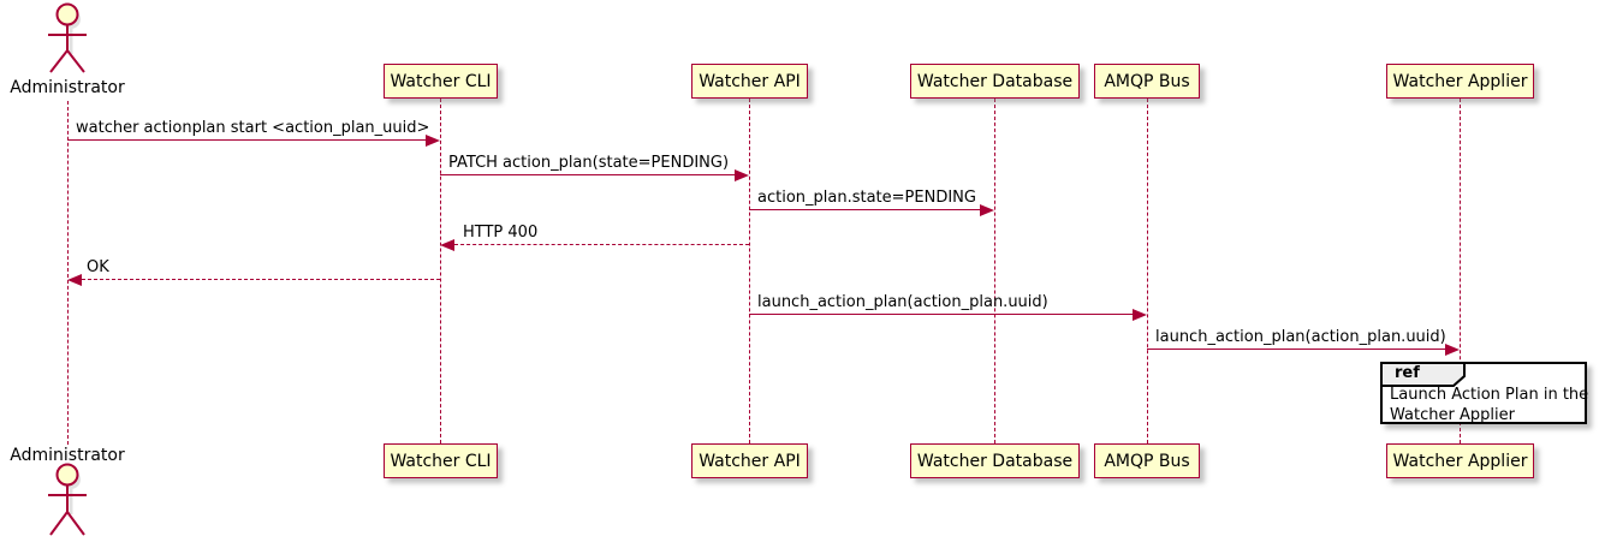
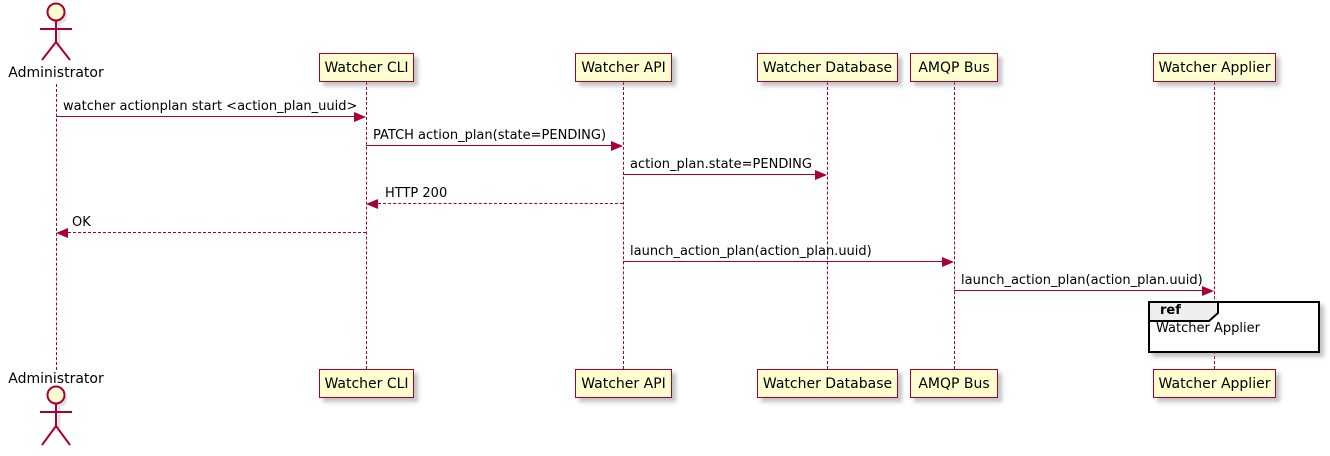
  Administrator
  Watcher CLI
  Watcher API
  Watcher Database
  AMQP Bus
  Watcher Applier
  watcher actionplan start <action_plan_uuid>
  PATCH action_plan(state=PENDING)
  action_plan.state=PENDING
- HTTP 400
+ HTTP 200
  OK
  launch_action_plan(action_plan.uuid)
  launch_action_plan(action_plan.uuid)
  ref
- Launch Action Plan in the
  Watcher Applier
  Watcher CLI
  Watcher API
  Watcher Database
  AMQP Bus
  Watcher Applier
  Administrator
